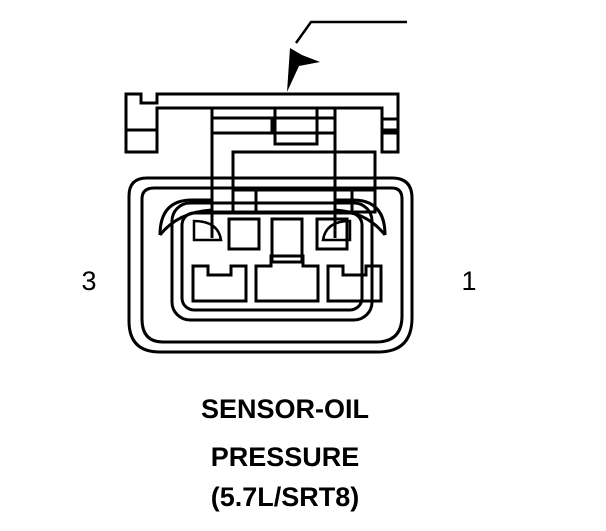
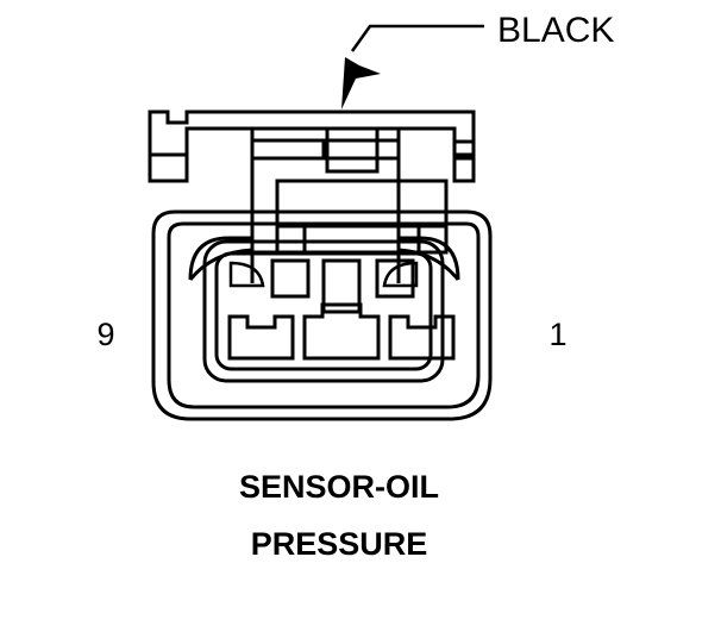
+ BLACK
- 3
+ 9
  1
  SENSOR-OIL
  PRESSURE
- (5.7L/SRT8)
